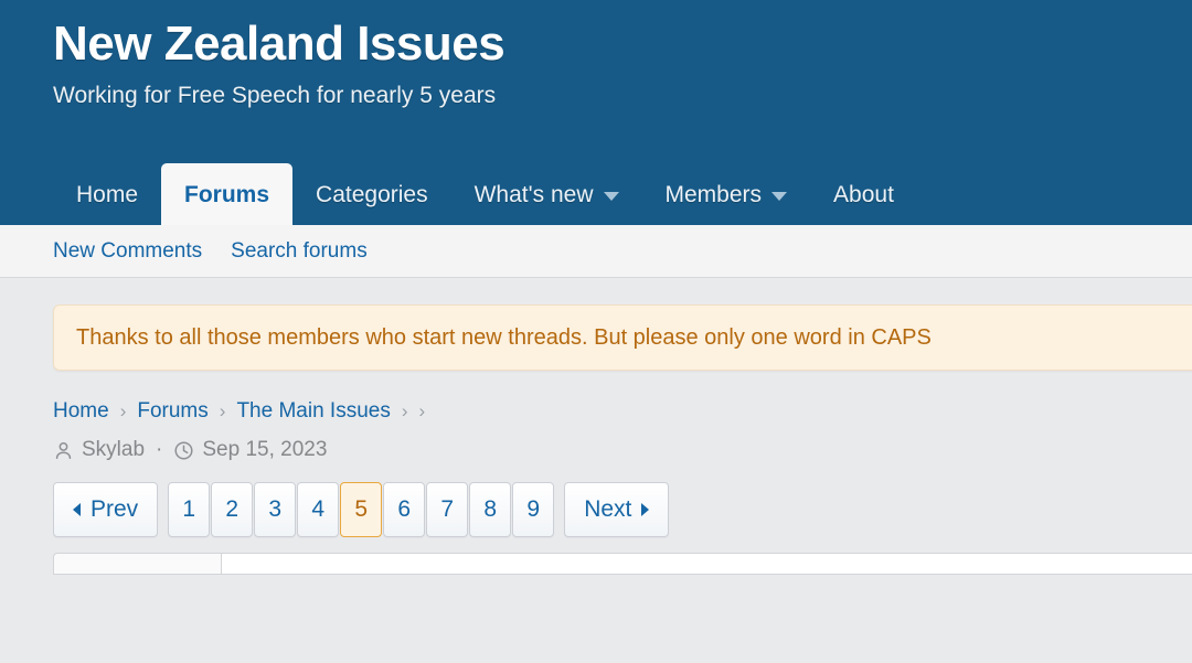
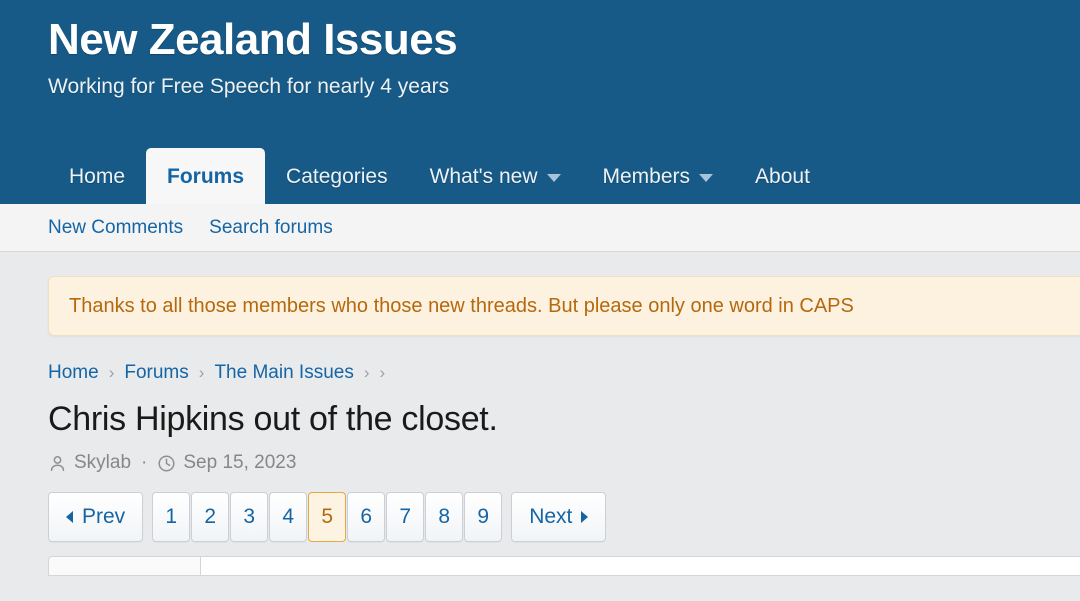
  New Zealand Issues
- Working for Free Speech for nearly 5 years
+ Working for Free Speech for nearly 4 years
  Home
  Forums
  Categories
  What's new
  Members
  About
  New Comments
  Search forums
- Thanks to all those members who start new threads. But please only one word in CAPS
+ Thanks to all those members who those new threads. But please only one word in CAPS
  Home
  ›
  Forums
  ›
  The Main Issues
  ›
  ›
+ Chris Hipkins out of the closet.
  Skylab
  ·
  Sep 15, 2023
  Prev
  1
  2
  3
  4
  5
  6
  7
  8
  9
  Next
